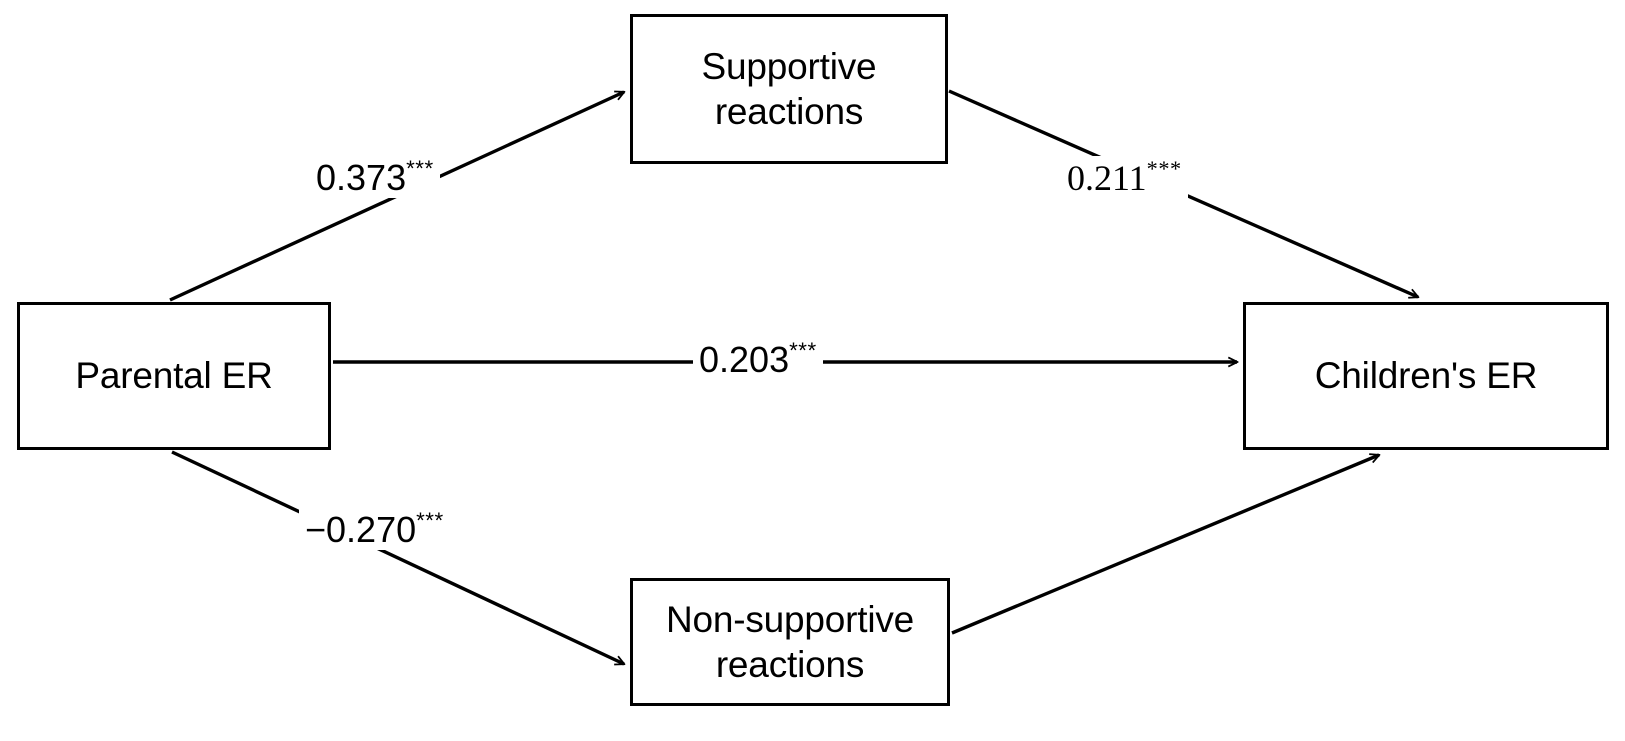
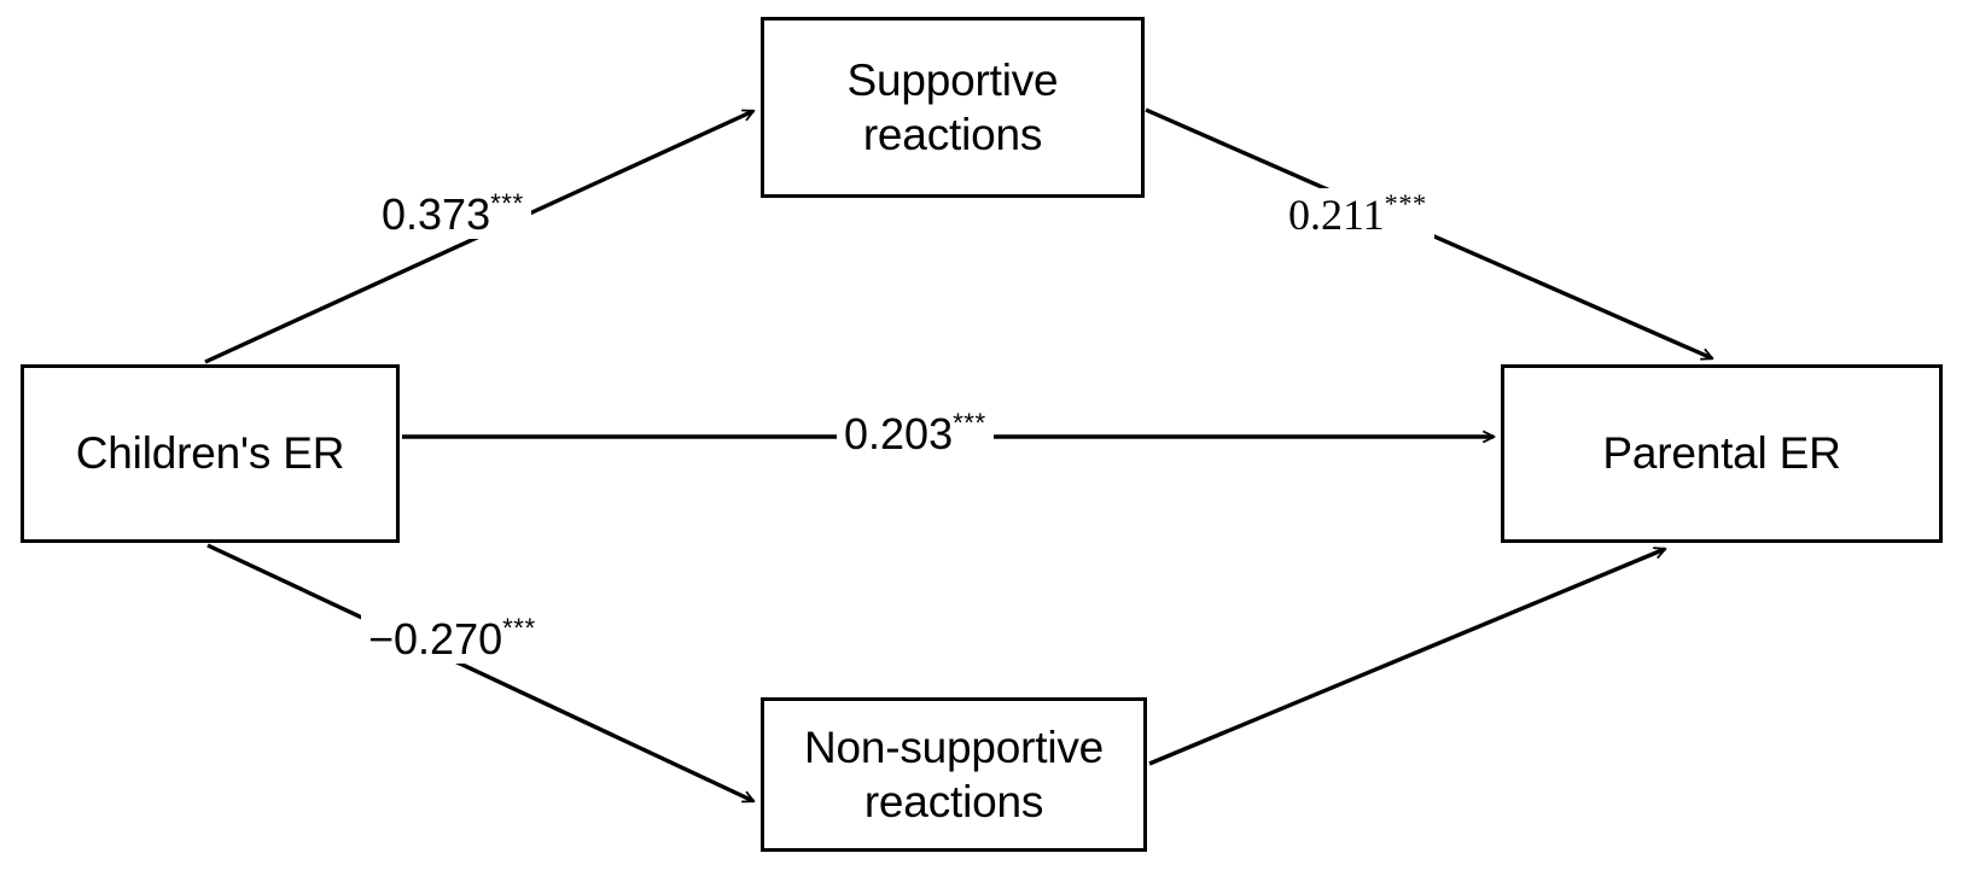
- Parental ER
+ Children's ER
  Supportive
  reactions
  Non-supportive
  reactions
- Children's ER
+ Parental ER
  0.373***
  0.211***
  0.203***
  −0.270***
